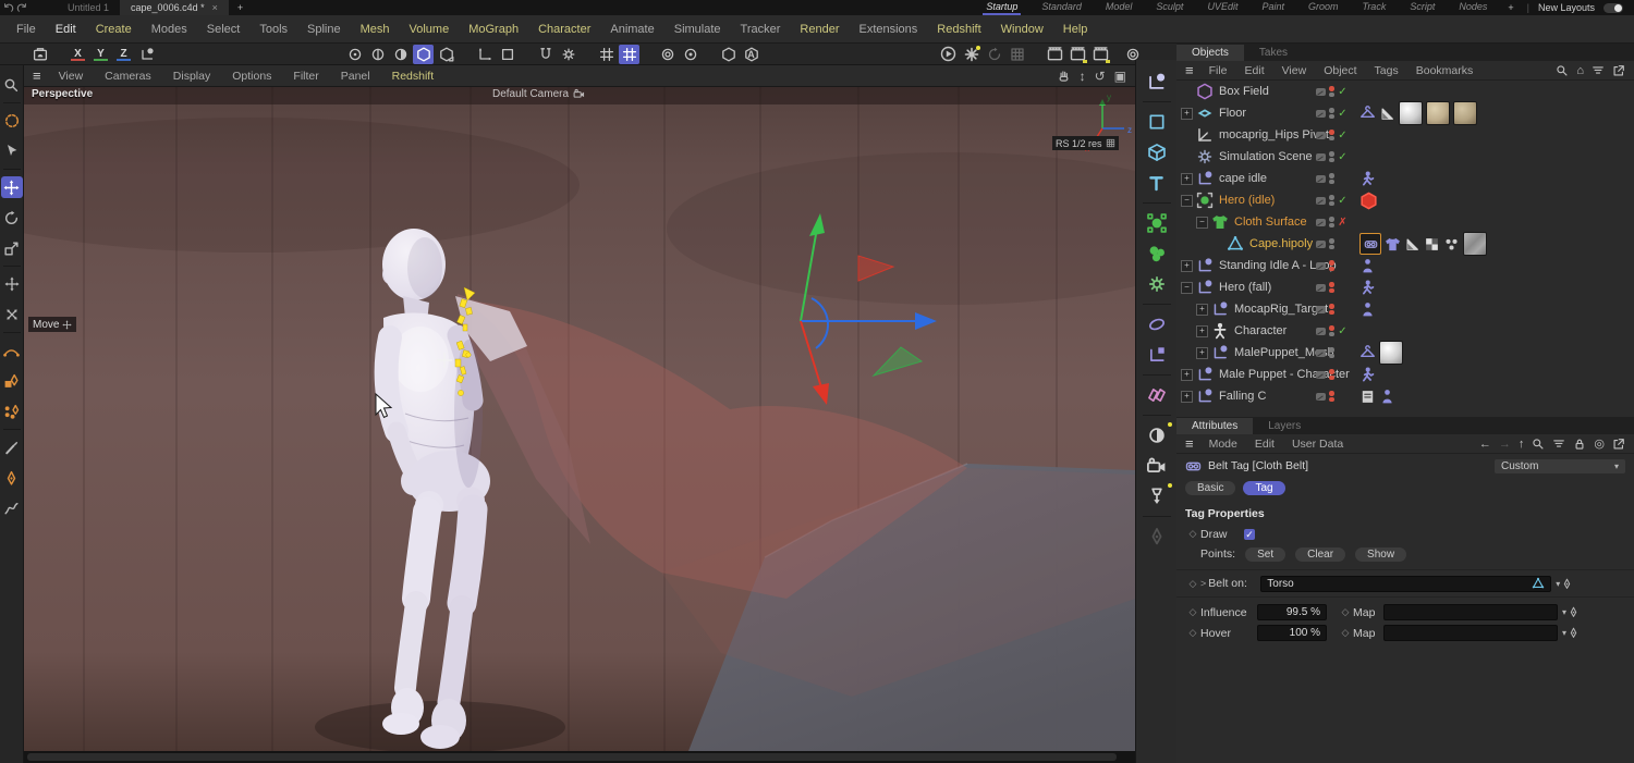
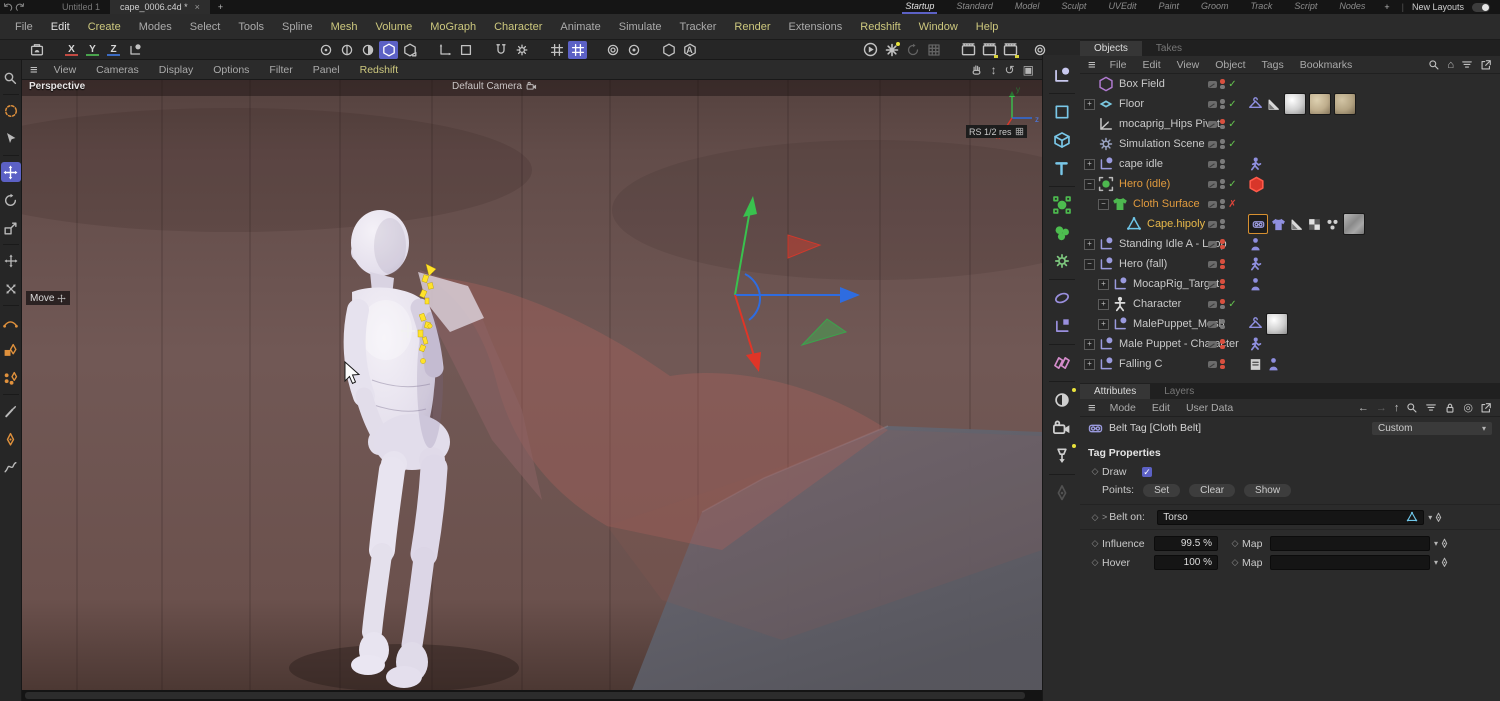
  Untitled 1
  cape_0006.c4d * ×
  +
  Startup
  Standard
  Model
  Sculpt
  UVEdit
  Paint
  Groom
  Track
  Script
  Nodes
  +
  |
  New Layouts
  File
  Edit
  Create
  Modes
  Select
  Tools
  Spline
  Mesh
  Volume
  MoGraph
  Character
  Animate
  Simulate
  Tracker
  Render
  Extensions
  Redshift
  Window
  Help
  X
  Y
  Z
  A
  ≡
  View
  Cameras
  Display
  Options
  Filter
  Panel
  Redshift
  ↕
  ↺
  ▣
  z
  y
  Perspective
  Default Camera
  RS 1/2 res
  Move
  Objects
  Takes
  ≡
  File
  Edit
  View
  Object
  Tags
  Bookmarks
  ⌂
  Box Field
  ✓
  +
  Floor
  ✓
  mocaprig_Hips Pit
  ✓
  Simulation Scene
  ✓
  +
  cape idle
  −
  Hero (idle)
  ✓
  −
  Cloth Surface
  ✗
  Cape.hipoly
  +
  Standing Idle A - Lop
  −
  Hero (fall)
  +
  MocapRig_Targt
  +
  Character
  ✓
  +
  MalePuppet_M
  +
  Male Puppet - Chacter
  +
  Falling C
  Attributes
  Layers
  ≡
  Mode
  Edit
  User Data
  ←
  →
  ↑
  ◎
  Belt Tag [Cloth Belt]
  Custom
  ▾
- Basic
- Tag
  Tag Properties
  ◇
  Draw
  ✓
  Points:
  Set
  Clear
  Show
  ◇
  >
  Belt on:
  Torso
  ▾
  ◇
  Influence
  99.5 %
  ◇
  Map
  ▾
  ◇
  Hover
  100 %
  ◇
  Map
  ▾
